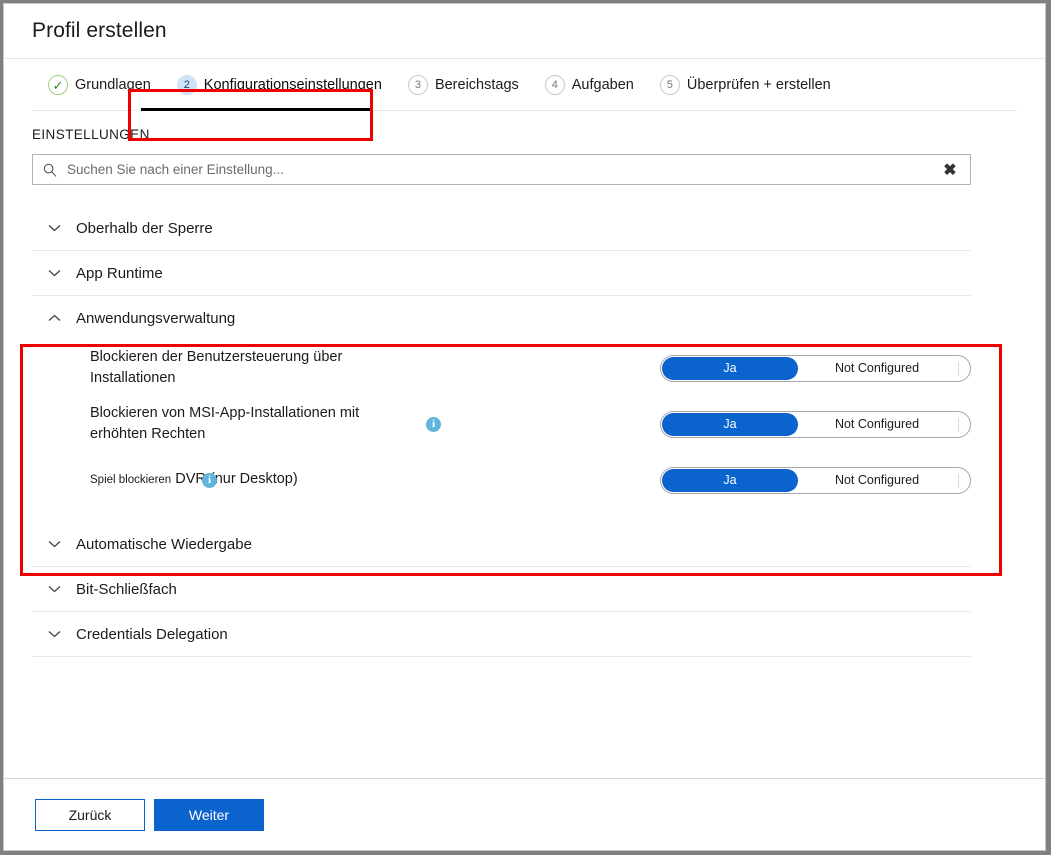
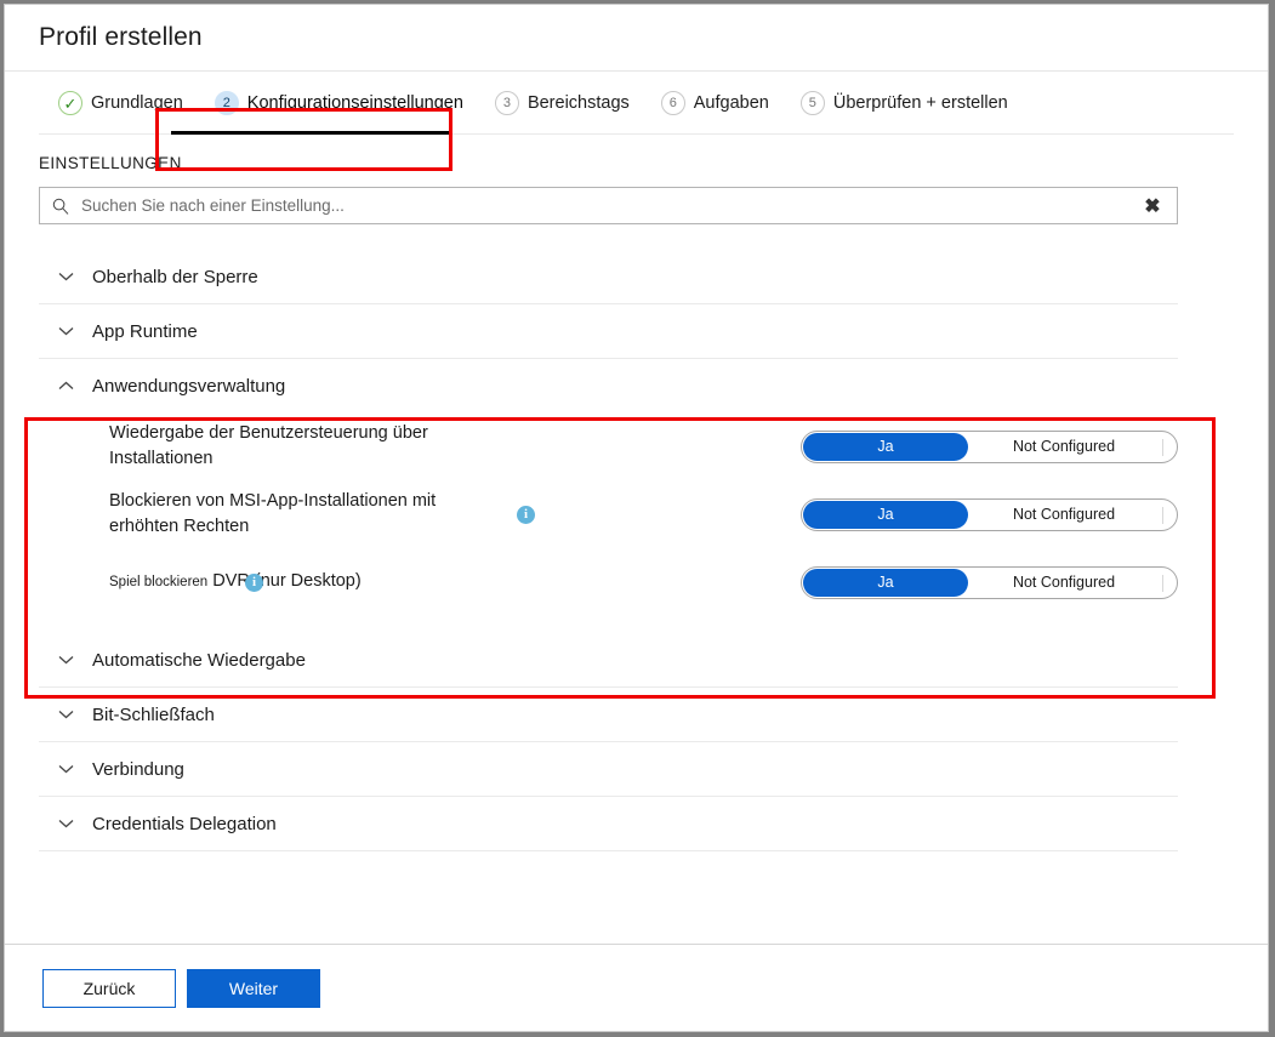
  Profil erstellen
  ✓
  Grundlagen
  2
  Konfigurationseinstellungen
  3
  Bereichstags
- 4
+ 6
  Aufgaben
  5
  Überprüfen + erstellen
  EINSTELLUNGEN
  Suchen Sie nach einer Einstellung...
  ✖
  Oberhalb der Sperre
  App Runtime
  Anwendungsverwaltung
- Blockieren der Benutzersteuerung über Installationen
+ Wiedergabe der Benutzersteuerung über Installationen
  Ja
  Not Configured
  Blockieren von MSI-App-Installationen mit erhöhten Rechten
  i
  Ja
  Not Configured
  Spiel blockieren DVRnur Desktop)
  i
  Ja
  Not Configured
  Automatische Wiedergabe
  Bit-Schließfach
+ Verbindung
  Credentials Delegation
  Zurück
  Weiter
